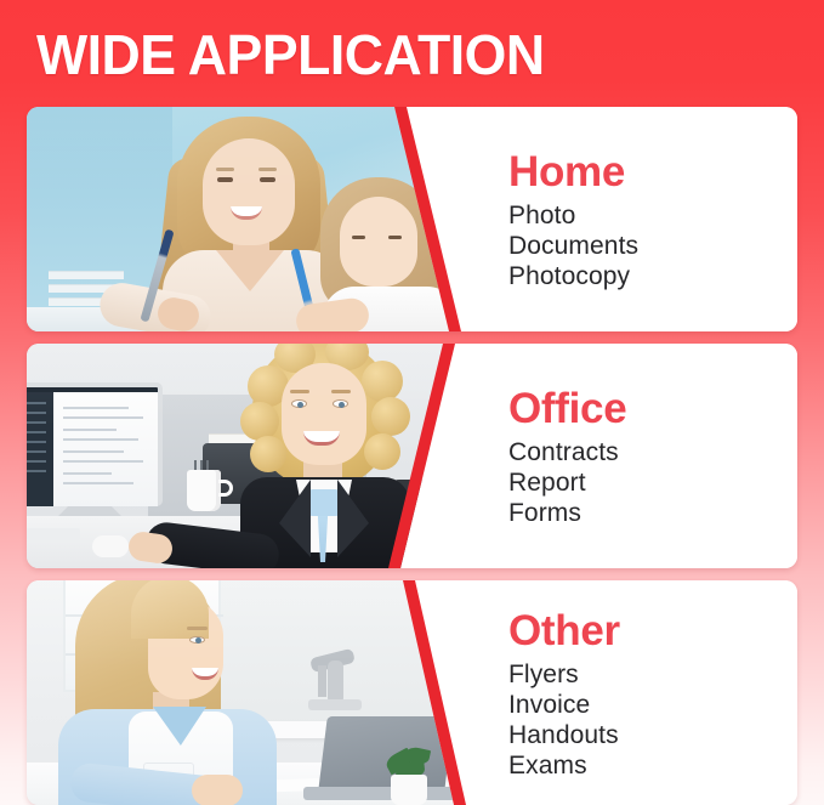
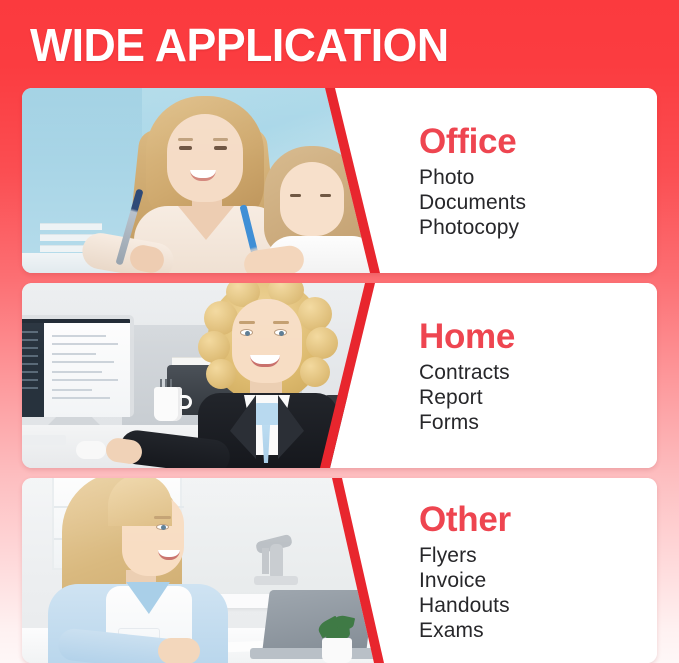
  WIDE APPLICATION
- Home
+ Office
  Photo
  Documents
  Photocopy
- Office
+ Home
  Contracts
  Report
  Forms
  Other
  Flyers
  Invoice
  Handouts
  Exams
